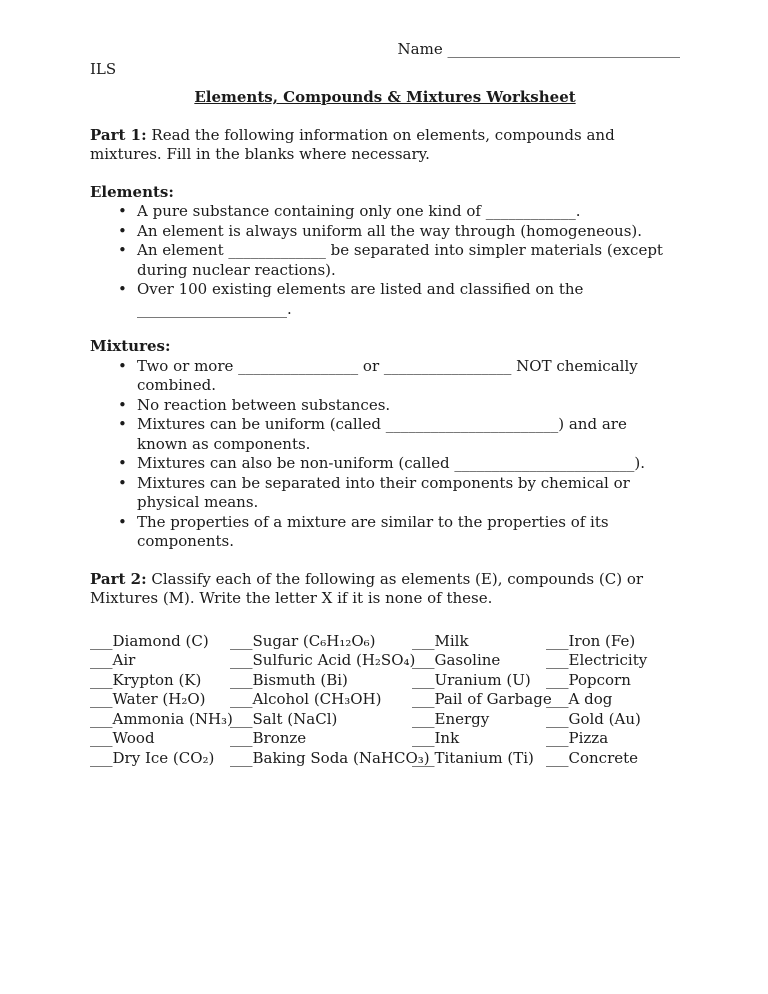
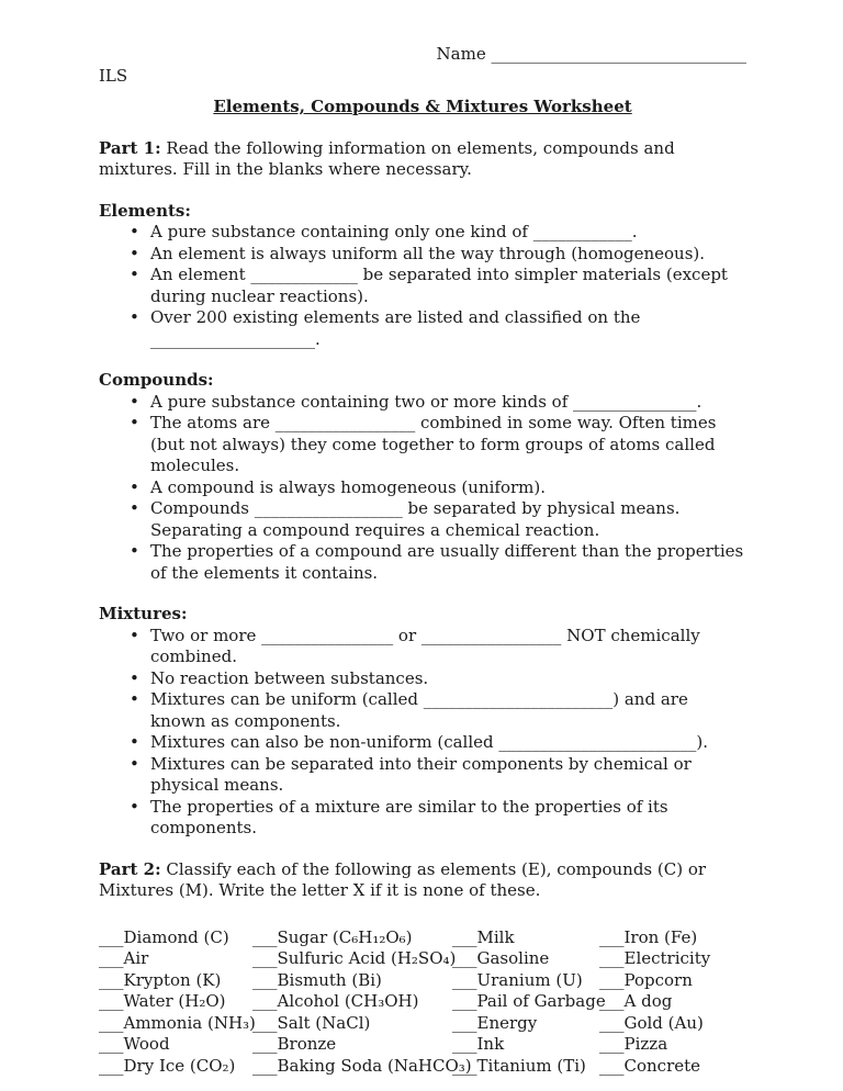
  Name _______________________________
  ILS
  Elements, Compounds & Mixtures Worksheet
  Part 1: Read the following information on elements, compounds and mixtures. Fill in the blanks where necessary.
  Elements:
  A pure substance containing only one kind of ____________.
  An element is always uniform all the way through (homogeneous).
  An element _____________ be separated into simpler materials (except during nuclear reactions).
- Over 100 existing elements are listed and classified on the ____________________.
+ Over 200 existing elements are listed and classified on the ____________________.
+ Compounds:
+ A pure substance containing two or more kinds of _______________.
+ The atoms are _________________ combined in some way. Often times (but not always) they come together to form groups of atoms called molecules.
+ A compound is always homogeneous (uniform).
+ Compounds __________________ be separated by physical means. Separating a compound requires a chemical reaction.
+ The properties of a compound are usually different than the properties of the elements it contains.
  Mixtures:
  Two or more ________________ or _________________ NOT chemically combined.
  No reaction between substances.
  Mixtures can be uniform (called _______________________) and are known as components.
  Mixtures can also be non-uniform (called ________________________).
  Mixtures can be separated into their components by chemical or physical means.
  The properties of a mixture are similar to the properties of its components.
  Part 2: Classify each of the following as elements (E), compounds (C) or Mixtures (M). Write the letter X if it is none of these.
  ___Diamond (C)
  ___Air
  ___Krypton (K)
  ___Water (H₂O)
  ___Ammonia (NH₃)
  ___Wood
  ___Dry Ice (CO₂)
  ___Sugar (C₆H₁₂O₆)
  ___Sulfuric Acid (H₂SO₄
  ___Bismuth (Bi)
  ___Alcohol (CH₃OH)
  ___Salt (NaCl)
  ___Bronze
  ___Baking Soda (NaHCO
  ___Milk
  ___Gasoline
  ___Uranium (U)
  ___Pail of Garbag
  ___Energy
  ___Ink
  ___Titanium (Ti)
  ___Iron (Fe)
  ___Electricity
  ___Popcorn
  ___A dog
  ___Gold (Au)
  ___Pizza
  ___Concrete
